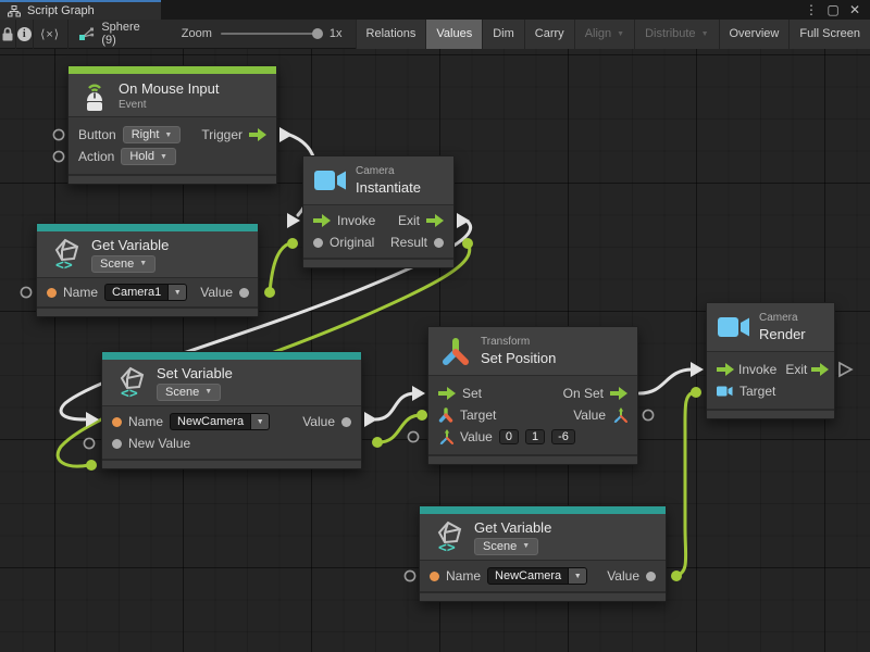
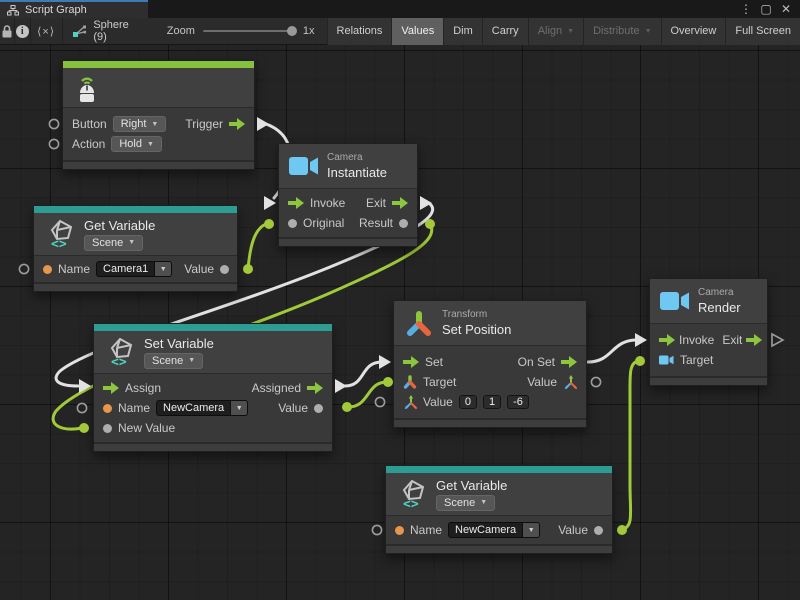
  Script Graph
  ⋮
  ▢
  ✕
  i
  ⟨×⟩
  Sphere (9)
  Zoom
  1x
  Relations
  Values
  Dim
  Carry
  Align
  Distribute
  Overview
  Full Screen
- On Mouse Input
- Event
  Button
  Right
  Trigger
  Action
  Hold
  Camera
  Instantiate
  Invoke
  Exit
  Original
  Result
  <>
  Get Variable
  Scene
  Name
  Camera1
  Value
  <>
  Set Variable
  Scene
+ Assign
+ Assigned
  Name
  NewCamera
  Value
  New Value
  Transform
  Set Position
  Set
  On Set
  Target
  Value
  Value
  0
  1
  -6
  Camera
  Render
  Invoke
  Exit
  Target
  <>
  Get Variable
  Scene
  Name
  NewCamera
  Value
